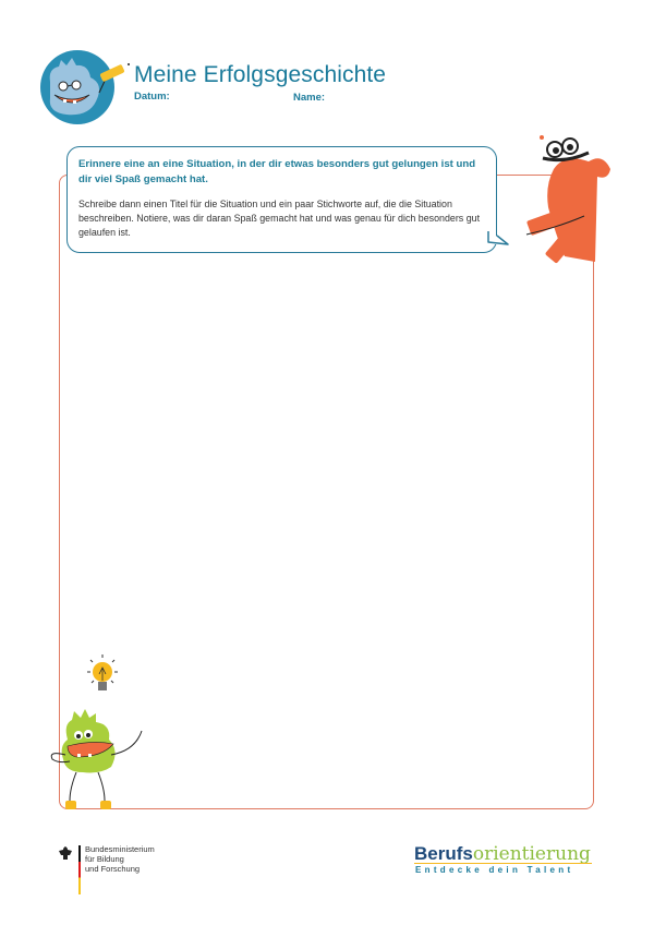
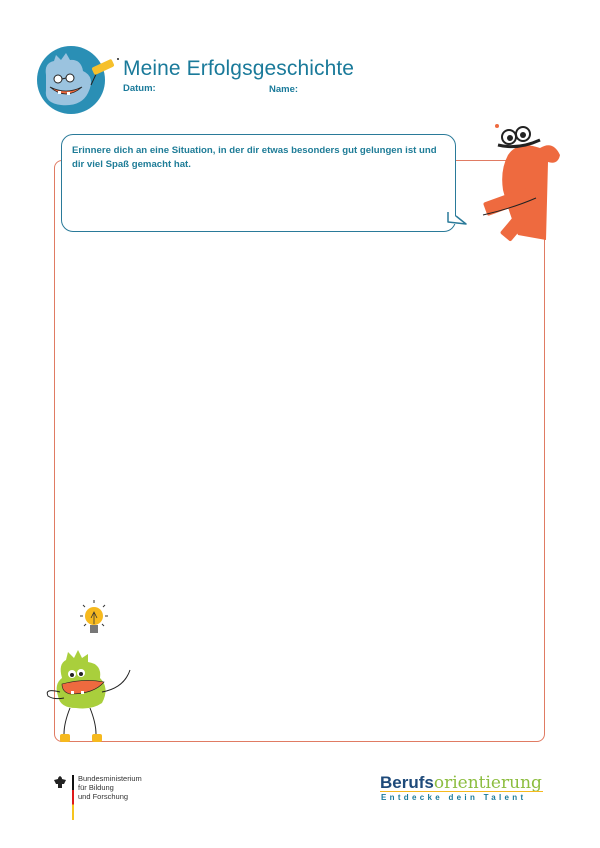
  Meine Erfolgsgeschichte
  Datum:
  Name:
- Erinnere eine an eine Situation, in der dir etwas besonders gut gelungen ist und dir viel Spaß gemacht hat.
+ Erinnere dich an eine Situation, in der dir etwas besonders gut gelungen ist und dir viel Spaß gemacht hat.
- Schreibe dann einen Titel für die Situation und ein paar Stichworte auf, die die Situation beschreiben. Notiere, was dir daran Spaß gemacht hat und was genau für dich besonders gut gelaufen ist.
  Bundesministerium
  für Bildung
  und Forschung
  Berufsorientierung
  Entdecke dein Talent
